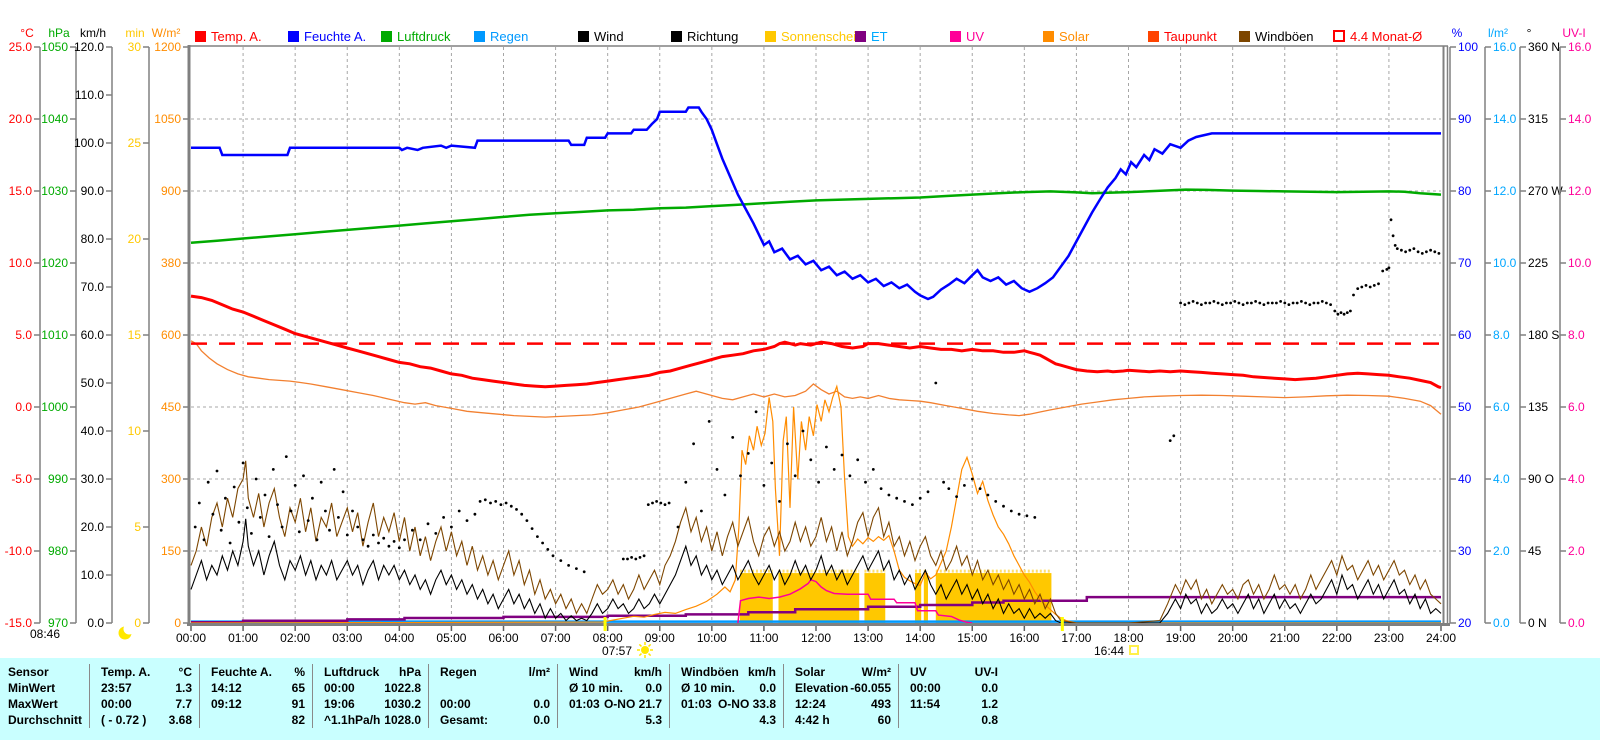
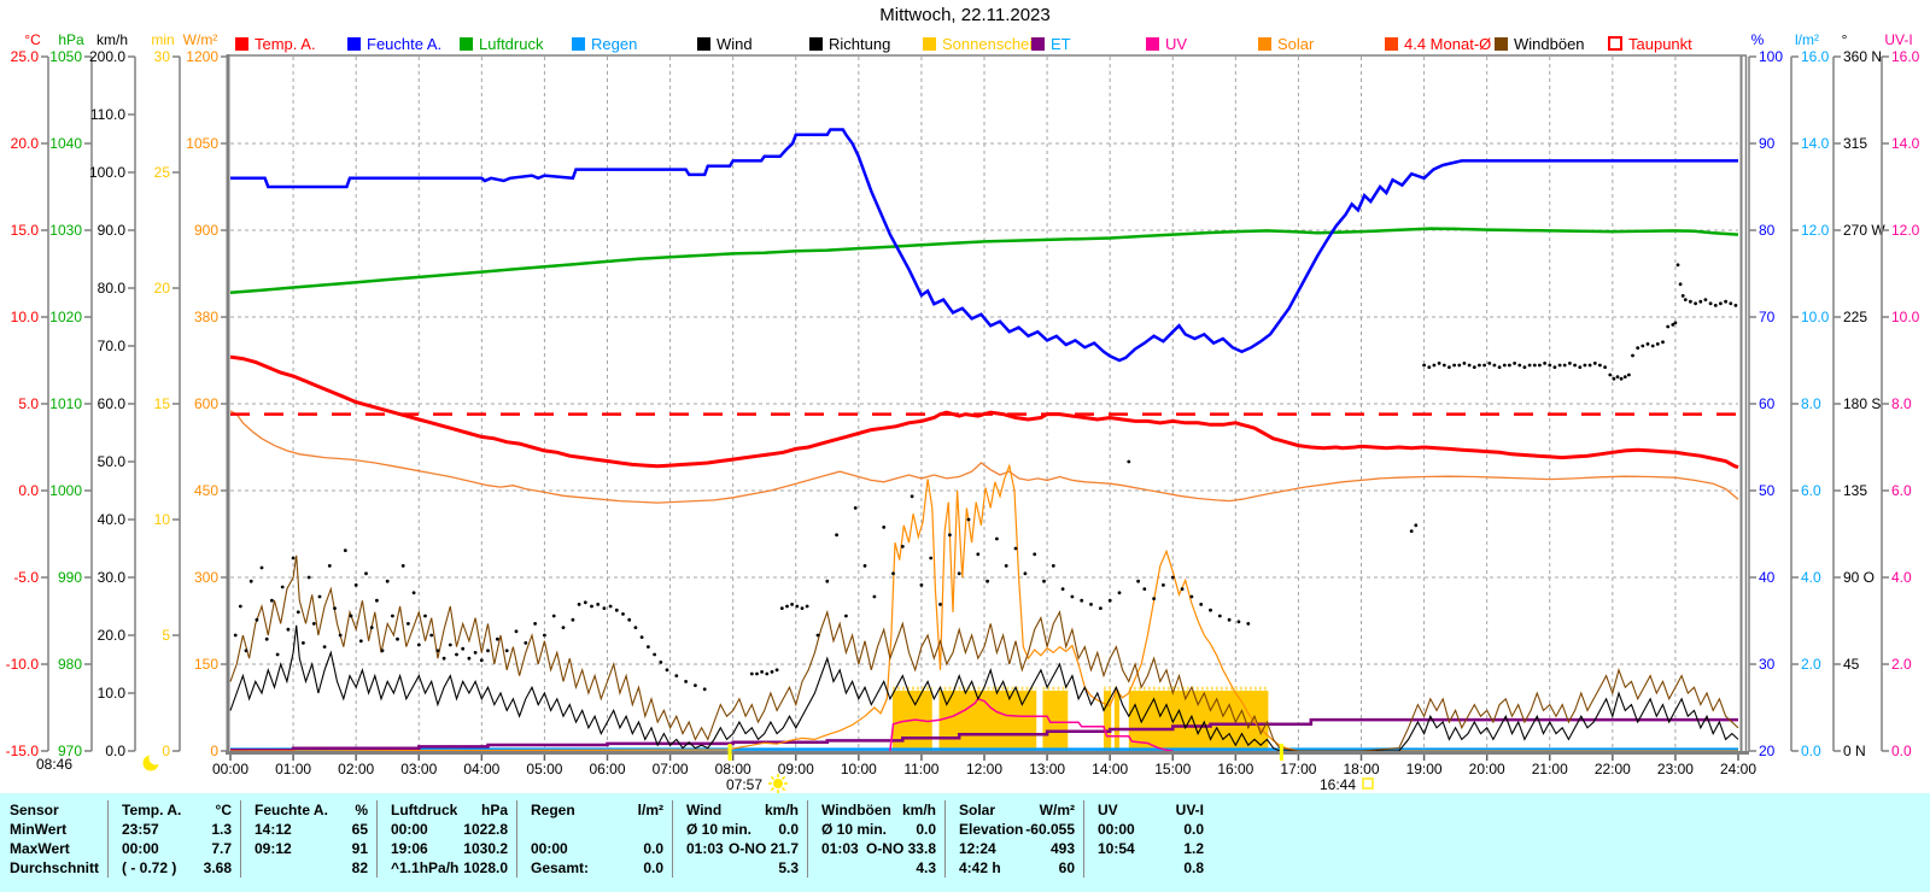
+ Mittwoch, 22.11.2023
  Temp. A.
  Feuchte A.
  Luftdruck
  Regen
  Wind
  Richtung
  Sonnensche
  ET
  UV
  Solar
- Taupunkt
+ 4.4 Monat-Ø
  Windböen
- 4.4 Monat-Ø
+ Taupunkt
  °C
  25.0
  20.0
  15.0
  10.0
  5.0
  0.0
  -5.0
  -10.0
  -15.0
  hPa
  1050
  1040
  1030
  1020
  1010
  1000
  990
  980
  970
  km/h
- 120.0
+ 200.0
  110.0
  100.0
  90.0
  80.0
  70.0
  60.0
  50.0
  40.0
  30.0
  20.0
  10.0
  0.0
  min
  30
  25
  20
  15
  10
  5
  0
  W/m²
  1200
  1050
  900
  380
  600
  450
  300
  150
  0
  %
  100
  90
  80
  70
  60
  50
  40
  30
  20
  l/m²
  16.0
  14.0
  12.0
  10.0
  8.0
  6.0
  4.0
  2.0
  0.0
  °
  360 N
  315
  270 W
  225
  180 S
  135
  90 O
  45
  0 N
  UV-I
  16.0
  14.0
  12.0
  10.0
  8.0
  6.0
  4.0
  2.0
  0.0
  00:00
  01:00
  02:00
  03:00
  04:00
  05:00
  06:00
  07:00
  08:00
  09:00
  10:00
  11:00
  12:00
  13:00
  14:00
  15:00
  16:00
  17:00
  18:00
  19:00
  20:00
  21:00
  22:00
  23:00
  24:00
  07:57
  16:44
  08:46
  Sensor
  Temp. A.
  °C
  Feuchte A.
  %
  Luftdruck
  hPa
  Regen
  l/m²
  Wind
  km/h
  Windböen
  km/h
  Solar
  W/m²
  UV
  UV-I
  MinWert
  23:57
  1.3
  14:12
  65
  00:00
  1022.8
  Ø 10 min.
  0.0
  Ø 10 min.
  0.0
  Elevation
  -60.055
  00:00
  0.0
  MaxWert
  00:00
  7.7
  09:12
  91
  19:06
  1030.2
  00:00
  0.0
  01:03
  O-NO 21.7
  01:03
  O-NO 33.8
  12:24
  493
- 11:54
+ 10:54
  1.2
  Durchschnitt
  ( - 0.72 )
  3.68
  82
  ^1.1hPa/h
  1028.0
  Gesamt:
  0.0
  5.3
  4.3
  4:42 h
  60
  0.8
